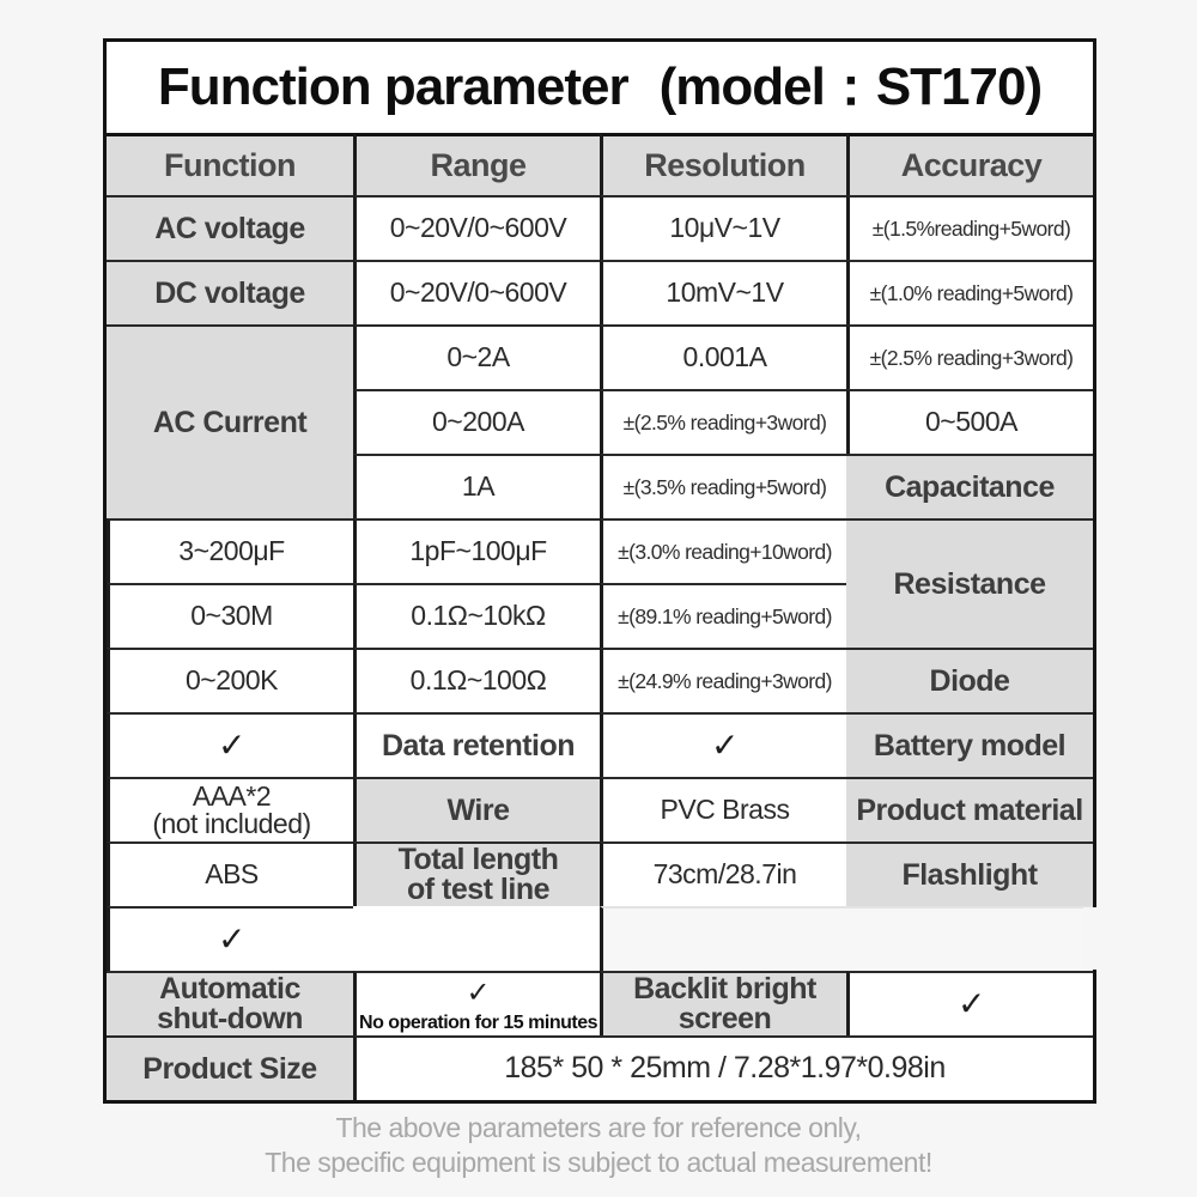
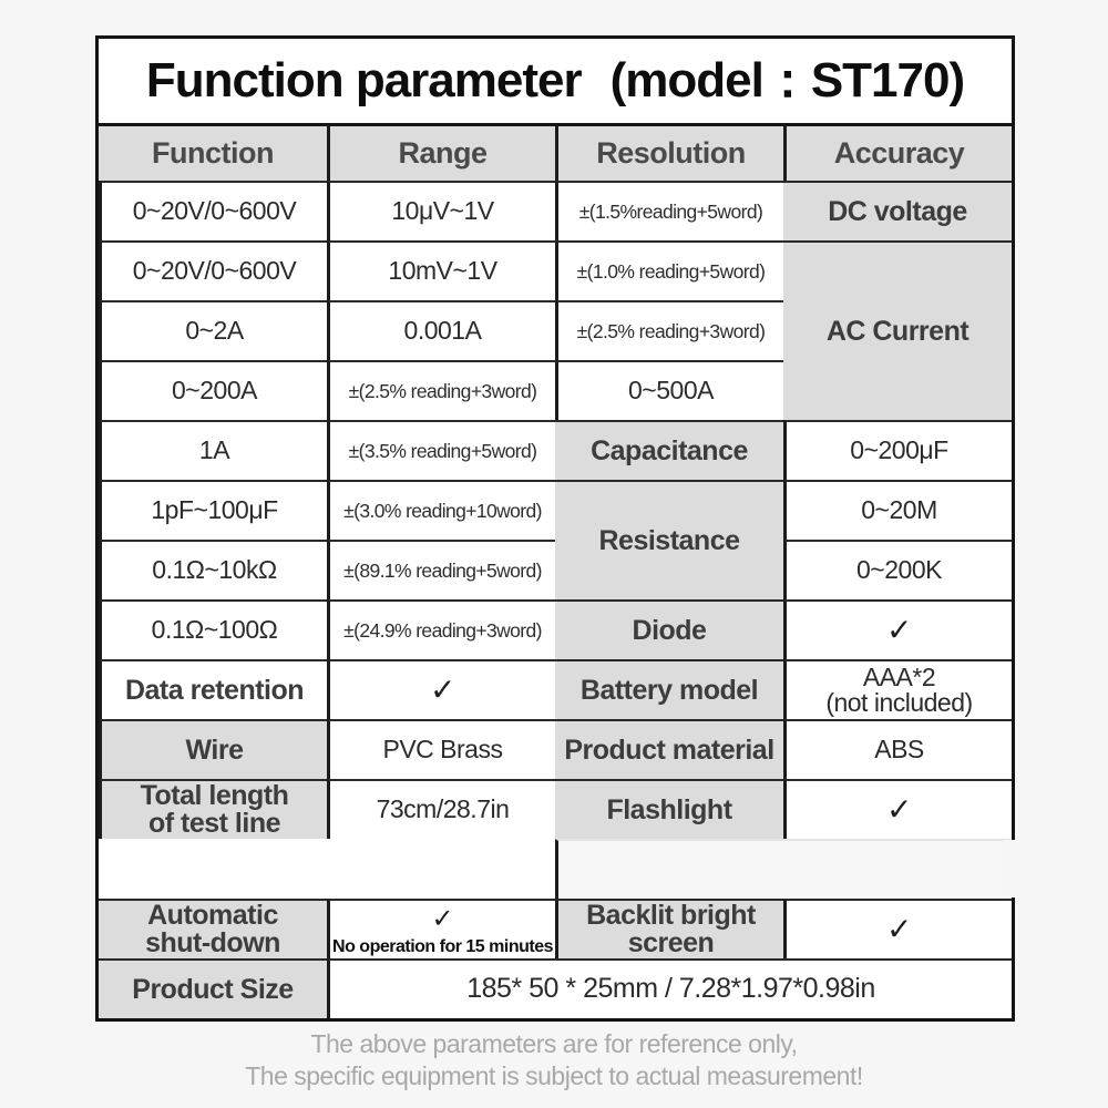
  Function parameter
  (model：ST170)
  Function
  Range
  Resolution
  Accuracy
- AC voltage
  0~20V/0~600V
  10μV~1V
  ±(1.5%reading+5word)
  DC voltage
  0~20V/0~600V
  10mV~1V
  ±(1.0% reading+5word)
  AC Current
  0~2A
  0.001A
  ±(2.5% reading+3word)
  0~200A
  ±(2.5% reading+3word)
  0~500A
  1A
  ±(3.5% reading+5word)
  Capacitance
- 3~200μF
+ 0~200μF
  1pF~100μF
  ±(3.0% reading+10word)
  Resistance
- 0~30M
+ 0~20M
  0.1Ω~10kΩ
  ±(89.1% reading+5word)
  0~200K
  0.1Ω~100Ω
  ±(24.9% reading+3word)
  Diode
  ✓
  Data retention
  ✓
  Battery model
  AAA*2
  (not included)
  Wire
  PVC Brass
  Product material
  ABS
  Total length
  of test line
  73cm/28.7in
  Flashlight
  ✓
  Automatic
  shut-down
  ✓
  No operation for 15 minutes
  Backlit bright
  screen
  ✓
  Product Size
  185* 50 * 25mm / 7.28*1.97*0.98in
  The above parameters are for reference only,
  The specific equipment is subject to actual measurement!
